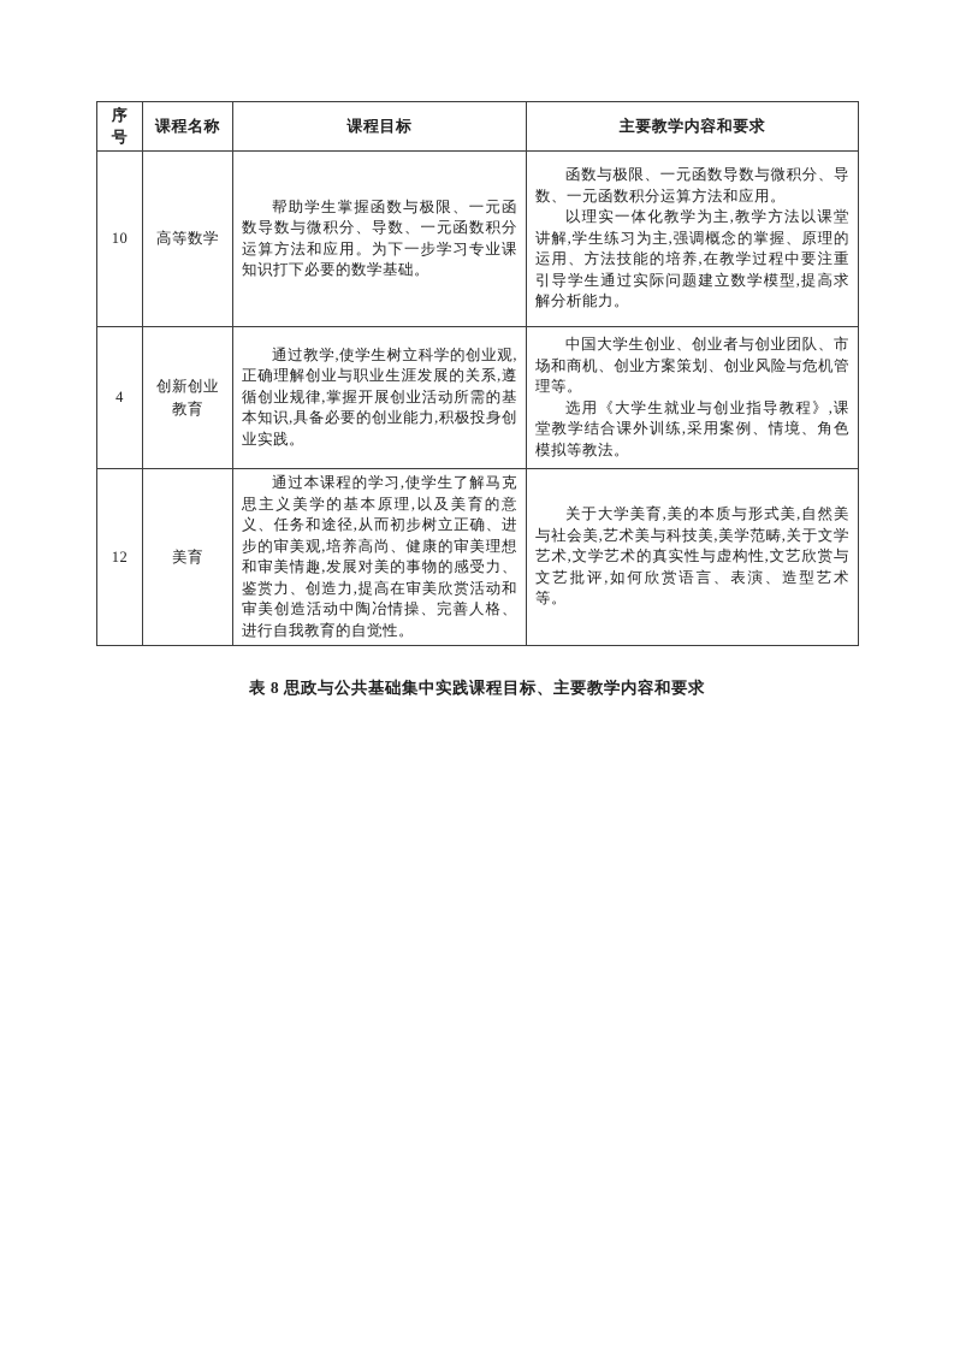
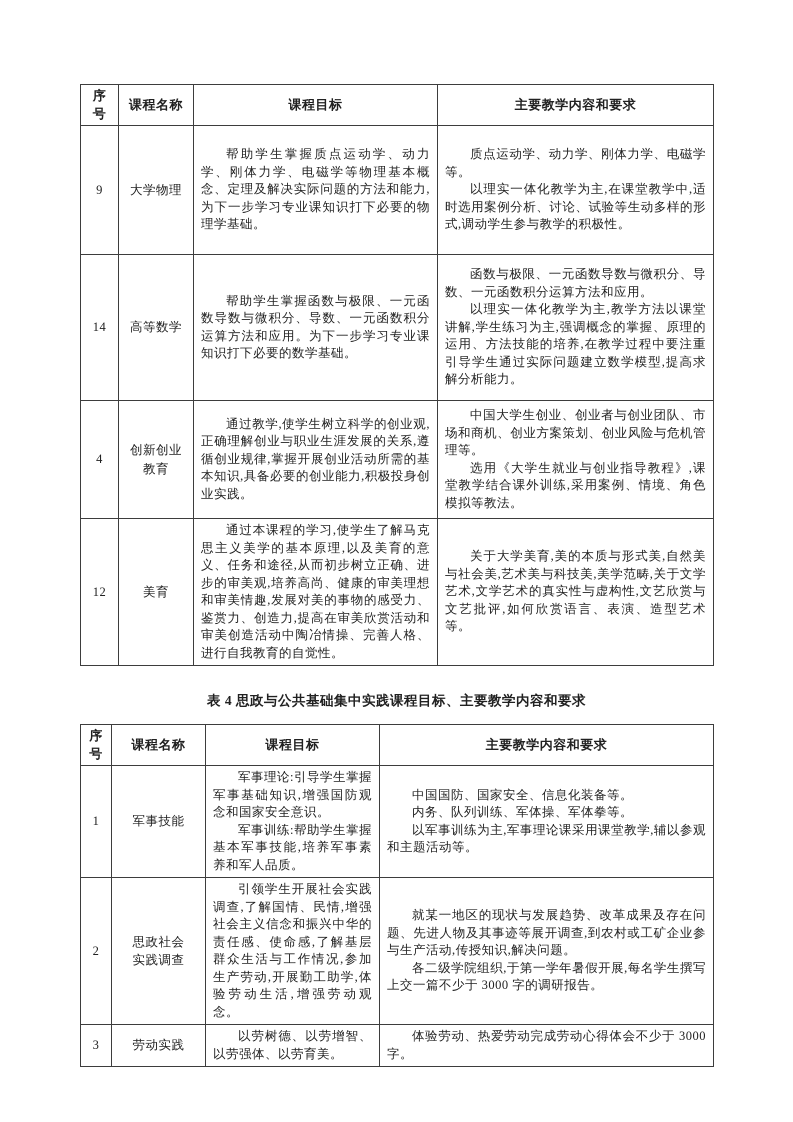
  序 号	课程名称	课程目标	主要教学内容和要求
+ 9	大学物理	帮助学生掌握质点运动学、动力学、刚体力学、电磁学等物理基本概念、定理及解决实际问题的方法和能力,为下一步学习专业课知识打下必要的物理学基础。	质点运动学、动力学、刚体力学、电磁学等。 以理实一体化教学为主,在课堂教学中,适时选用案例分析、讨论、试验等生动多样的形式,调动学生参与教学的积极性。
- 10	高等数学	帮助学生掌握函数与极限、一元函数导数与微积分、导数、一元函数积分运算方法和应用。为下一步学习专业课知识打下必要的数学基础。	函数与极限、一元函数导数与微积分、导数、一元函数积分运算方法和应用。 以理实一体化教学为主,教学方法以课堂讲解,学生练习为主,强调概念的掌握、原理的运用、方法技能的培养,在教学过程中要注重引导学生通过实际问题建立数学模型,提高求解分析能力。
+ 14	高等数学	帮助学生掌握函数与极限、一元函数导数与微积分、导数、一元函数积分运算方法和应用。为下一步学习专业课知识打下必要的数学基础。	函数与极限、一元函数导数与微积分、导数、一元函数积分运算方法和应用。 以理实一体化教学为主,教学方法以课堂讲解,学生练习为主,强调概念的掌握、原理的运用、方法技能的培养,在教学过程中要注重引导学生通过实际问题建立数学模型,提高求解分析能力。
  4	创新创业 教育	通过教学,使学生树立科学的创业观,正确理解创业与职业生涯发展的关系,遵循创业规律,掌握开展创业活动所需的基本知识,具备必要的创业能力,积极投身创业实践。	中国大学生创业、创业者与创业团队、市场和商机、创业方案策划、创业风险与危机管理等。 选用《大学生就业与创业指导教程》,课堂教学结合课外训练,采用案例、情境、角色模拟等教法。
  12	美育	通过本课程的学习,使学生了解马克思主义美学的基本原理,以及美育的意义、任务和途径,从而初步树立正确、进步的审美观,培养高尚、健康的审美理想和审美情趣,发展对美的事物的感受力、鉴赏力、创造力,提高在审美欣赏活动和审美创造活动中陶冶情操、完善人格、进行自我教育的自觉性。	关于大学美育,美的本质与形式美,自然美与社会美,艺术美与科技美,美学范畴,关于文学艺术,文学艺术的真实性与虚构性,文艺欣赏与文艺批评,如何欣赏语言、表演、造型艺术等。
- 表 8 思政与公共基础集中实践课程目标、主要教学内容和要求
+ 表 4 思政与公共基础集中实践课程目标、主要教学内容和要求
+ 序号	课程名称	课程目标	主要教学内容和要求
+ 1	军事技能	军事理论:引导学生掌握军事基础知识,增强国防观念和国家安全意识。 军事训练:帮助学生掌握基本军事技能,培养军事素养和军人品质。	中国国防、国家安全、信息化装备等。 内务、队列训练、军体操、军体拳等。 以军事训练为主,军事理论课采用课堂教学,辅以参观和主题活动等。
+ 2	思政社会 实践调查	引领学生开展社会实践调查,了解国情、民情,增强社会主义信念和振兴中华的责任感、使命感,了解基层群众生活与工作情况,参加生产劳动,开展勤工助学,体验劳动生活,增强劳动观念。	就某一地区的现状与发展趋势、改革成果及存在问题、先进人物及其事迹等展开调查,到农村或工矿企业参与生产活动,传授知识,解决问题。 各二级学院组织,于第一学年暑假开展,每名学生撰写上交一篇不少于 3000 字的调研报告。
+ 3	劳动实践	以劳树德、以劳增智、以劳强体、以劳育美。	体验劳动、热爱劳动完成劳动心得体会不少于 3000 字。
